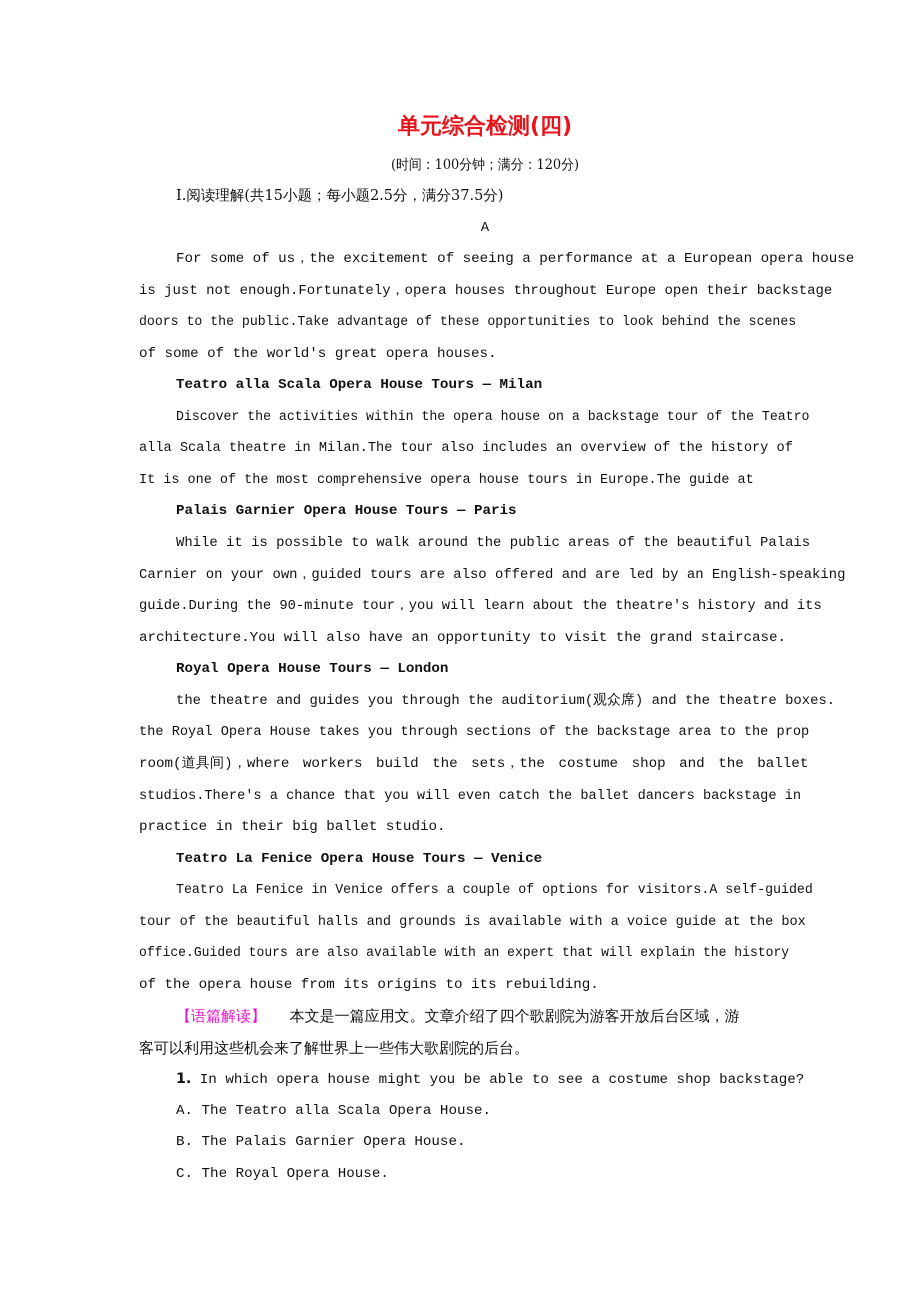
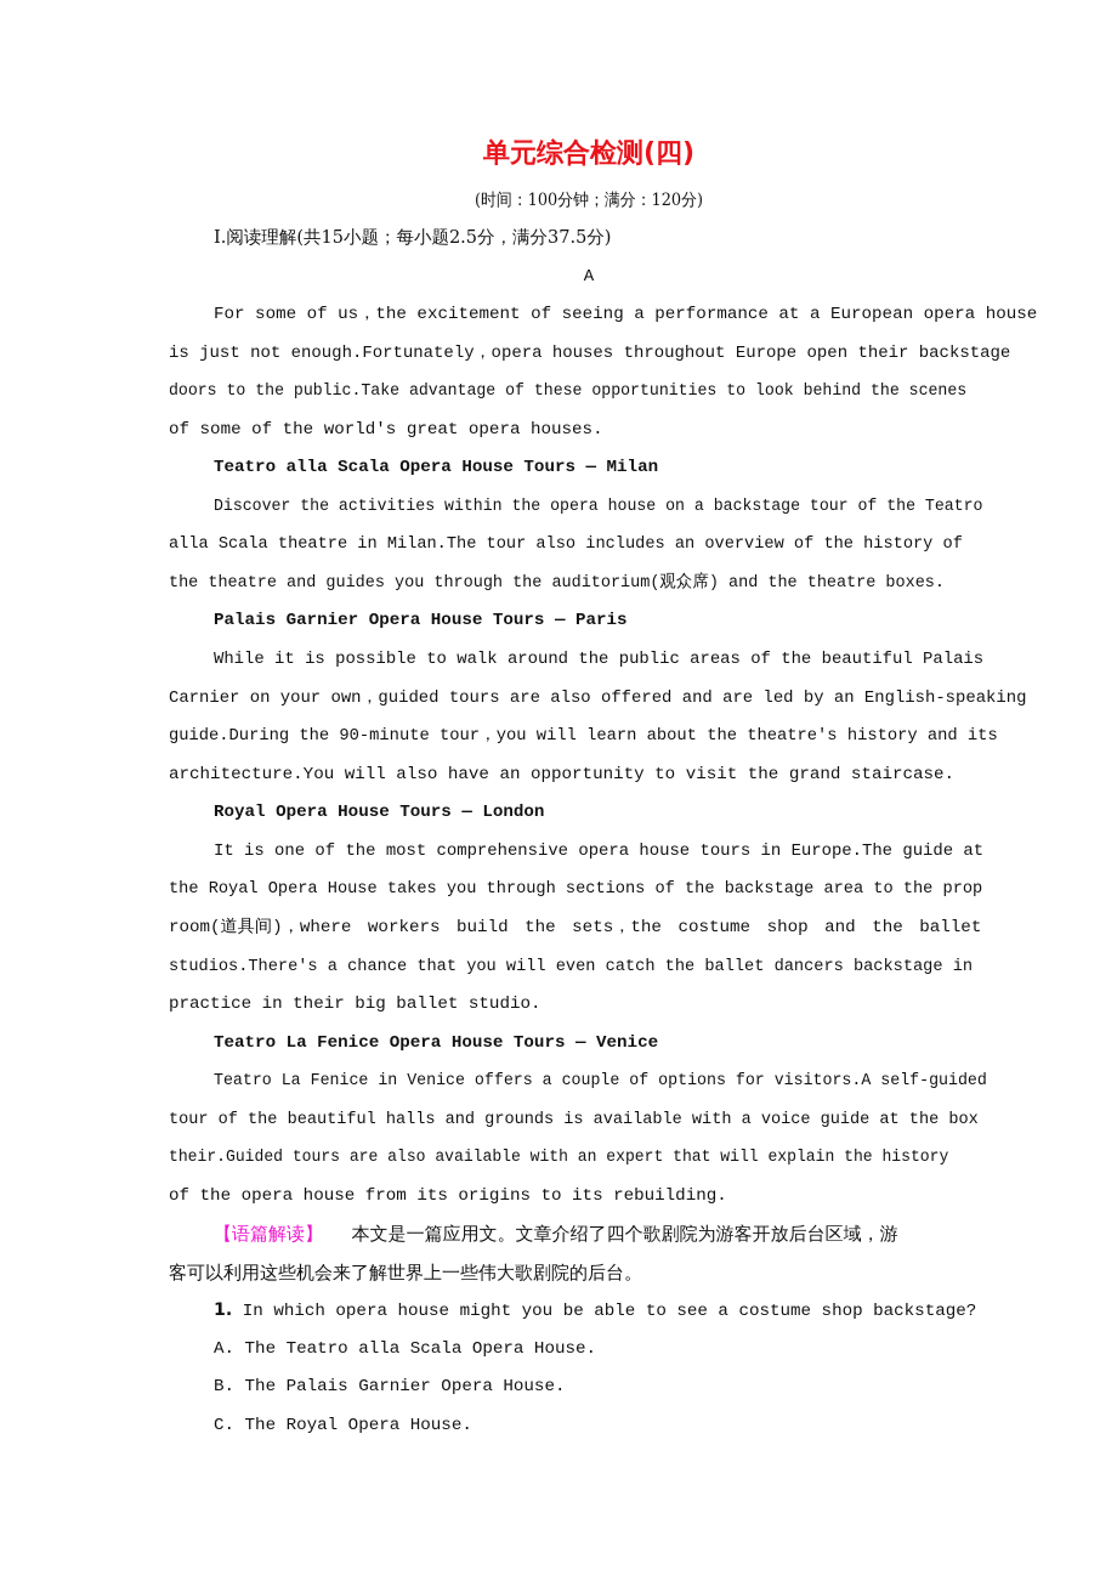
  单元综合检测(四)
  (时间：100分钟；满分：120分)
  Ⅰ.阅读理解(共15小题；每小题2.5分，满分37.5分)
  A
  For some of us，the excitement of seeing a performance at a European opera house
  is just not enough.Fortunately，opera houses throughout Europe open their backstage
  doors to the public.Take advantage of these opportunities to look behind the scenes
  of some of the world's great opera houses.
  Teatro alla Scala Opera House Tours — Milan
  Discover the activities within the opera house on a backstage tour of the Teatro
  alla Scala theatre in Milan.The tour also includes an overview of the history of
- It is one of the most comprehensive opera house tours in Europe.The guide at
+ the theatre and guides you through the auditorium(观众席) and the theatre boxes.
  Palais Garnier Opera House Tours — Paris
  While it is possible to walk around the public areas of the beautiful Palais
  Carnier on your own，guided tours are also offered and are led by an English-speaking
  guide.During the 90-minute tour，you will learn about the theatre's history and its
  architecture.You will also have an opportunity to visit the grand staircase.
  Royal Opera House Tours — London
- the theatre and guides you through the auditorium(观众席) and the theatre boxes.
+ It is one of the most comprehensive opera house tours in Europe.The guide at
  the Royal Opera House takes you through sections of the backstage area to the prop
  room(道具间)，where workers build the sets，the costume shop and the ballet
  studios.There's a chance that you will even catch the ballet dancers backstage in
  practice in their big ballet studio.
  Teatro La Fenice Opera House Tours — Venice
  Teatro La Fenice in Venice offers a couple of options for visitors.A self-guided
  tour of the beautiful halls and grounds is available with a voice guide at the box
- office.Guided tours are also available with an expert that will explain the history
+ their.Guided tours are also available with an expert that will explain the history
  of the opera house from its origins to its rebuilding.
  【语篇解读】 本文是一篇应用文。文章介绍了四个歌剧院为游客开放后台区域，游
  客可以利用这些机会来了解世界上一些伟大歌剧院的后台。
  1. In which opera house might you be able to see a costume shop backstage?
  A. The Teatro alla Scala Opera House.
  B. The Palais Garnier Opera House.
  C. The Royal Opera House.
